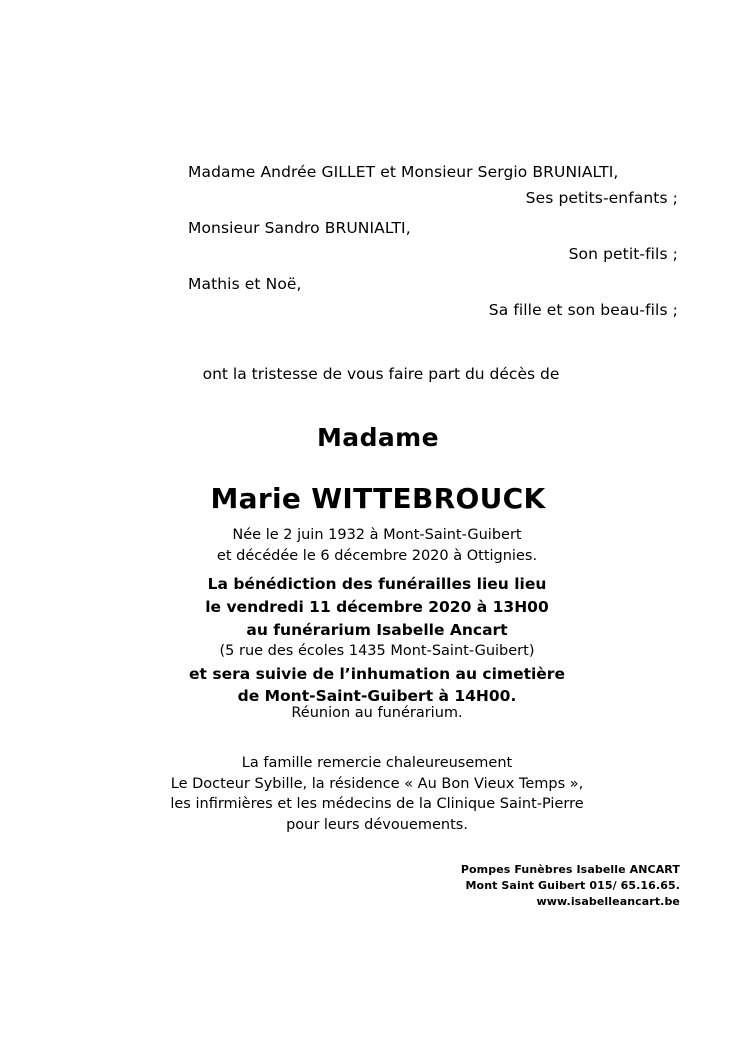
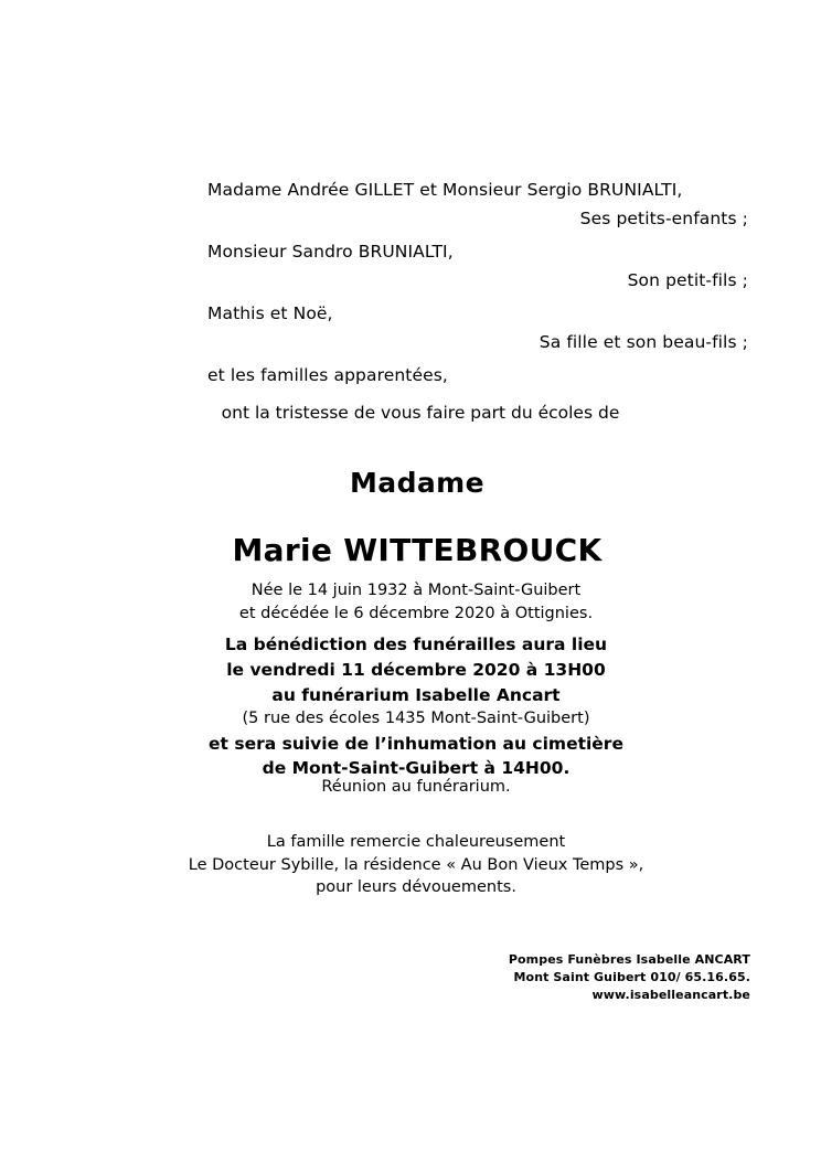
  Madame Andrée GILLET et Monsieur Sergio BRUNIALTI,
  Ses petits-enfants ;
  Monsieur Sandro BRUNIALTI,
  Son petit-fils ;
  Mathis et Noë,
  Sa fille et son beau-fils ;
+ et les familles apparentées,
- ont la tristesse de vous faire part du décès de
+ ont la tristesse de vous faire part du écoles de
  Madame
  Marie WITTEBROUCK
- Née le 2 juin 1932 à Mont-Saint-Guibert
+ Née le 14 juin 1932 à Mont-Saint-Guibert
  et décédée le 6 décembre 2020 à Ottignies.
- La bénédiction des funérailles lieu lieu
+ La bénédiction des funérailles aura lieu
  le vendredi 11 décembre 2020 à 13H00
  au funérarium Isabelle Ancart
  (5 rue des écoles 1435 Mont-Saint-Guibert)
  et sera suivie de l’inhumation au cimetière
  de Mont-Saint-Guibert à 14H00.
  Réunion au funérarium.
  La famille remercie chaleureusement
  Le Docteur Sybille, la résidence « Au Bon Vieux Temps »,
- les infirmières et les médecins de la Clinique Saint-Pierre
  pour leurs dévouements.
  Pompes Funèbres Isabelle ANCART
- Mont Saint Guibert 015/ 65.16.65.
+ Mont Saint Guibert 010/ 65.16.65.
  www.isabelleancart.be
